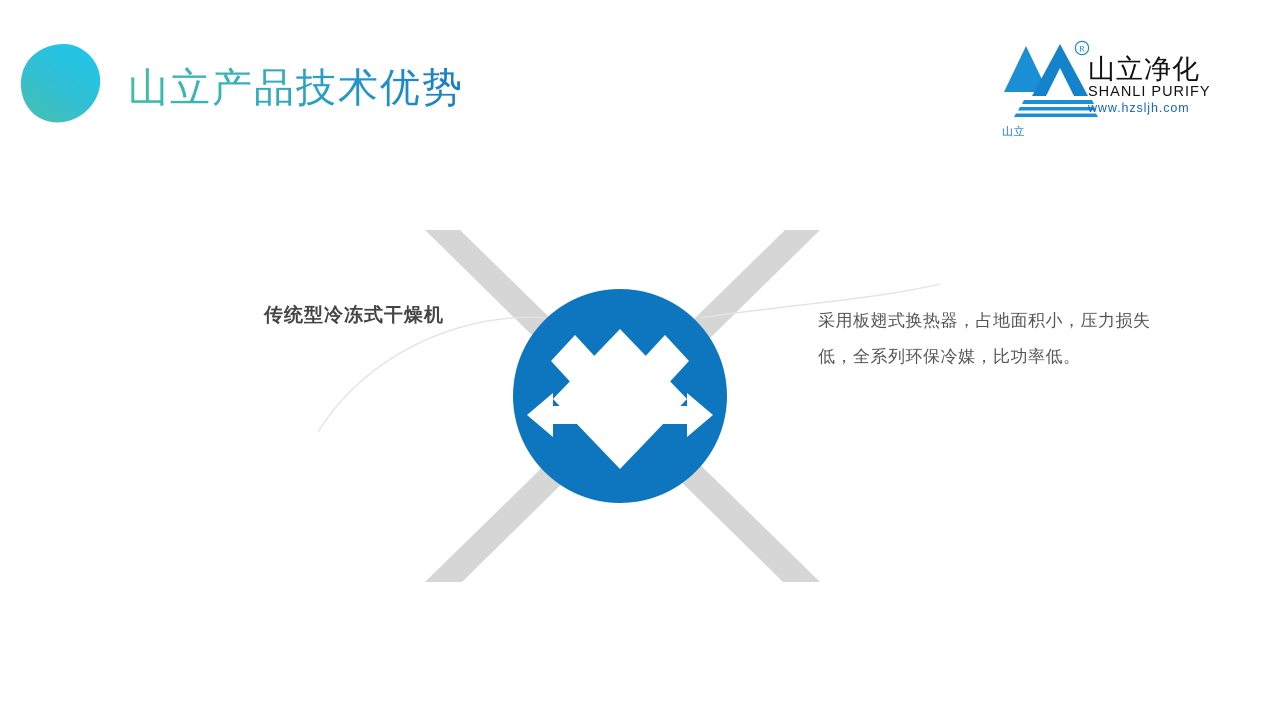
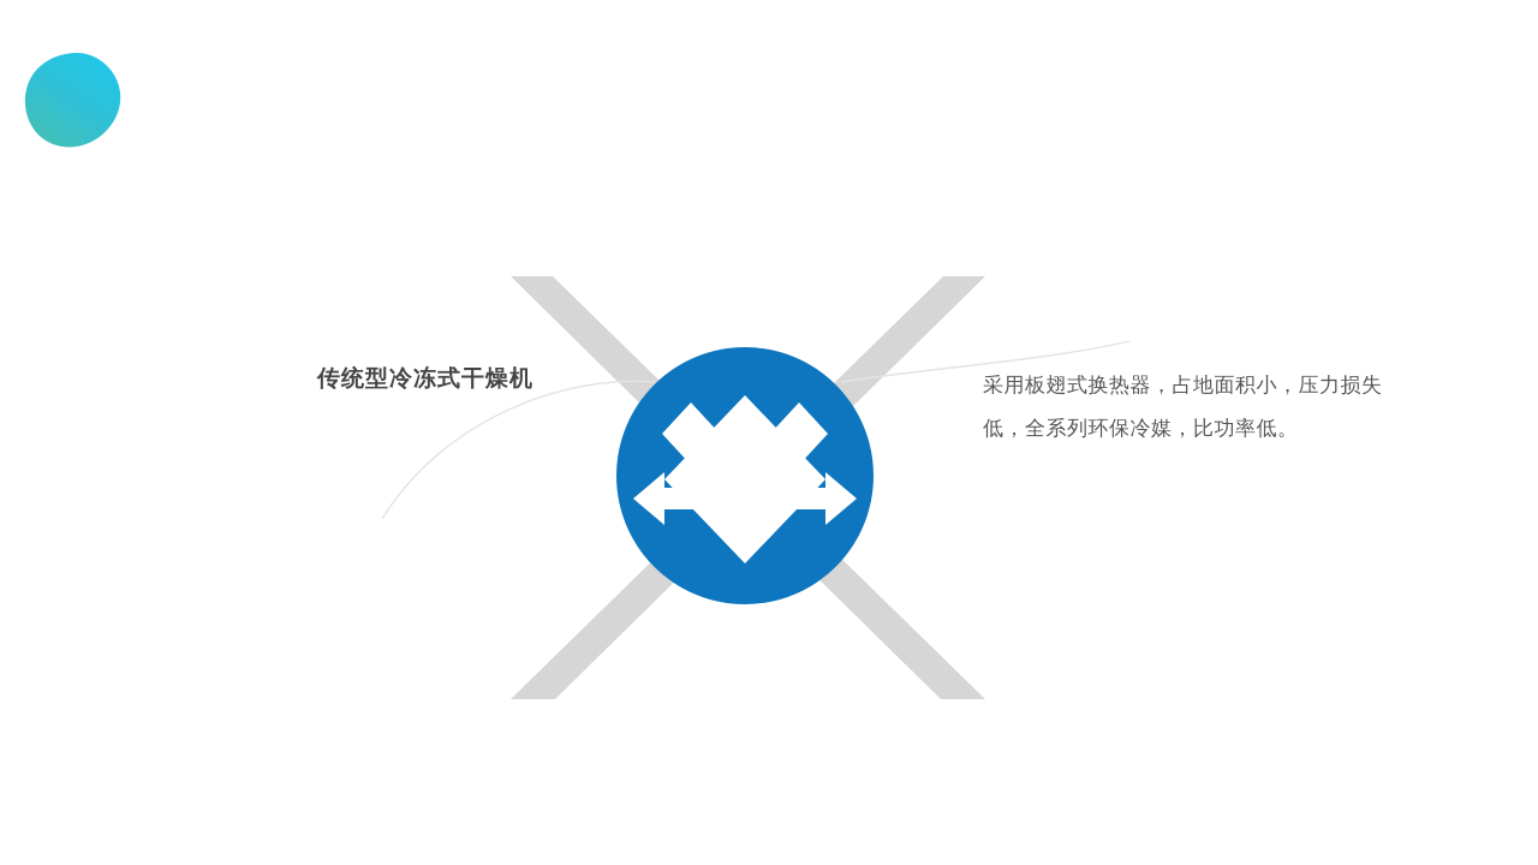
- 山立产品技术优势
- R
- 山立
- 山立净化
- SHANLI PURIFY
- www.hzsljh.com
  传统型冷冻式干燥机
  采用板翅式换热器，占地面积小，压力损失低，全系列环保冷媒，比功率低。
